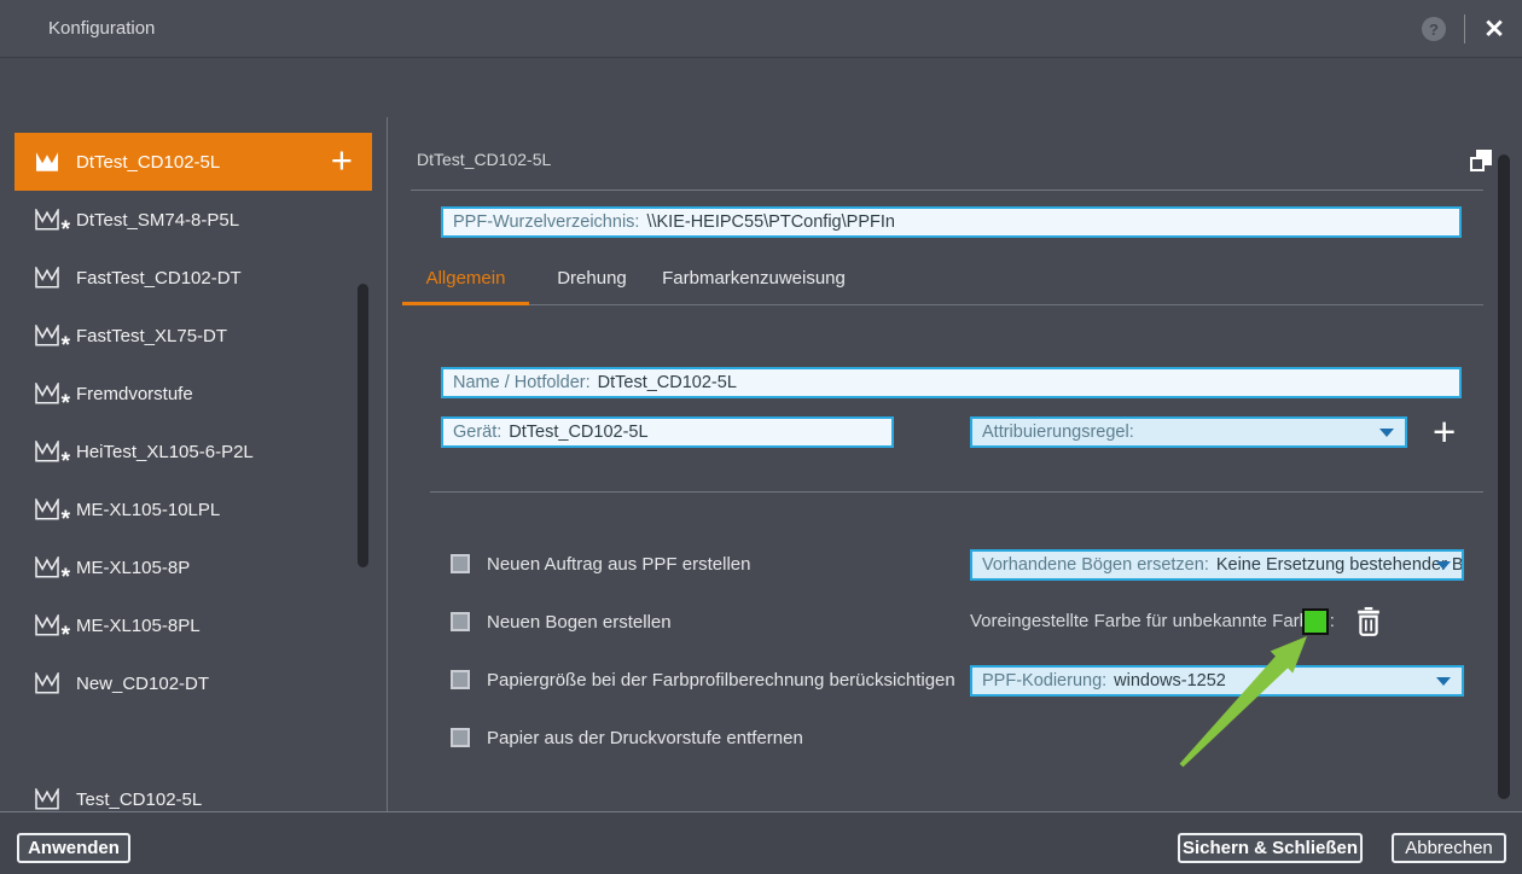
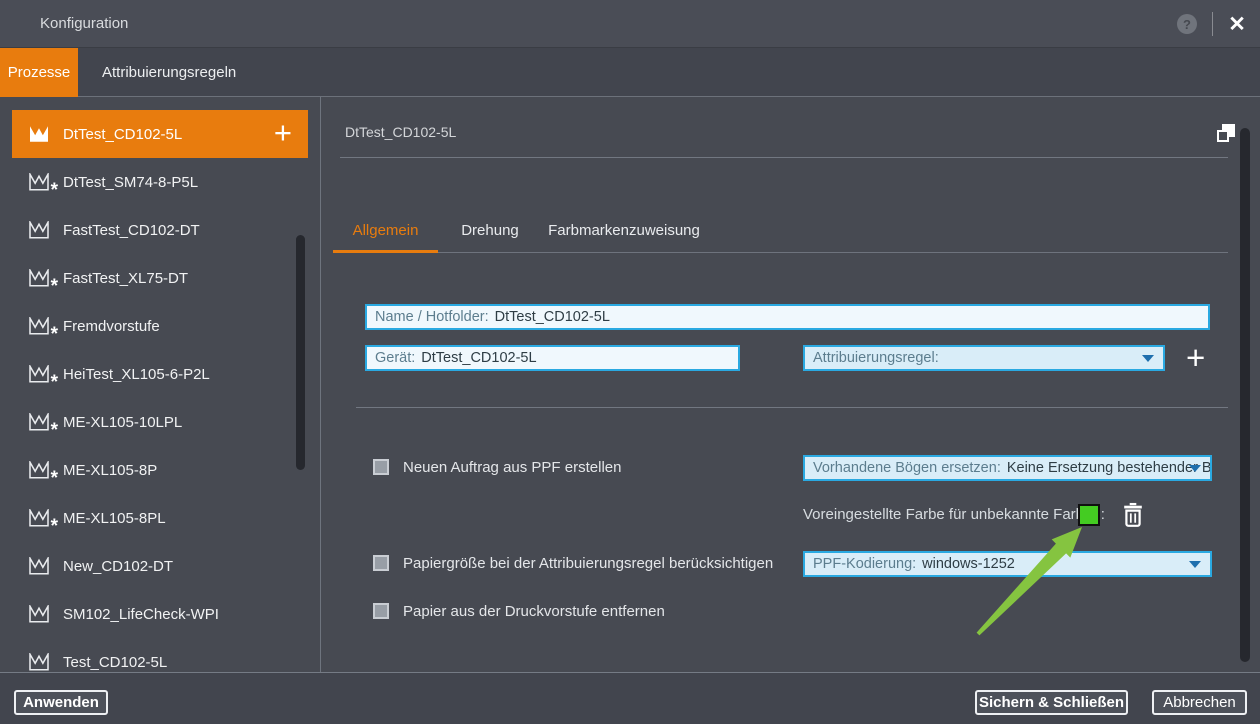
  Konfiguration
  ?
  ✕
+ Prozesse
+ Attribuierungsregeln
  DtTest_CD102-5L
  +
  *
  DtTest_SM74-8-P5L
  FastTest_CD102-DT
  *
  FastTest_XL75-DT
  *
  Fremdvorstufe
  *
  HeiTest_XL105-6-P2L
  *
  ME-XL105-10LPL
  *
  ME-XL105-8P
  *
  ME-XL105-8PL
  New_CD102-DT
+ SM102_LifeCheck-WPI
  Test_CD102-5L
  DtTest_CD102-5L
- PPF-Wurzelverzeichnis:
- \\KIE-HEIPC55\PTConfig\PPFIn
  Allgemein
  Drehung
  Farbmarkenzuweisung
  Name / Hotfolder:
  DtTest_CD102-5L
  Gerät:
  DtTest_CD102-5L
  Attribuierungsregel:
  +
  Neuen Auftrag aus PPF erstellen
- Neuen Bogen erstellen
- Papiergröße bei der Farbprofilberechnung berücksichtigen
+ Papiergröße bei der Attribuierungsregel berücksichtigen
  Papier aus der Druckvorstufe entfernen
  Vorhandene Bögen ersetzen:
  Keine Ersetzung bestehender B
  Voreingestellte Farbe für unbekannte Far:
  PPF-Kodierung:
  windows-1252
  Anwenden
  Sichern & Schließen
  Abbrechen
